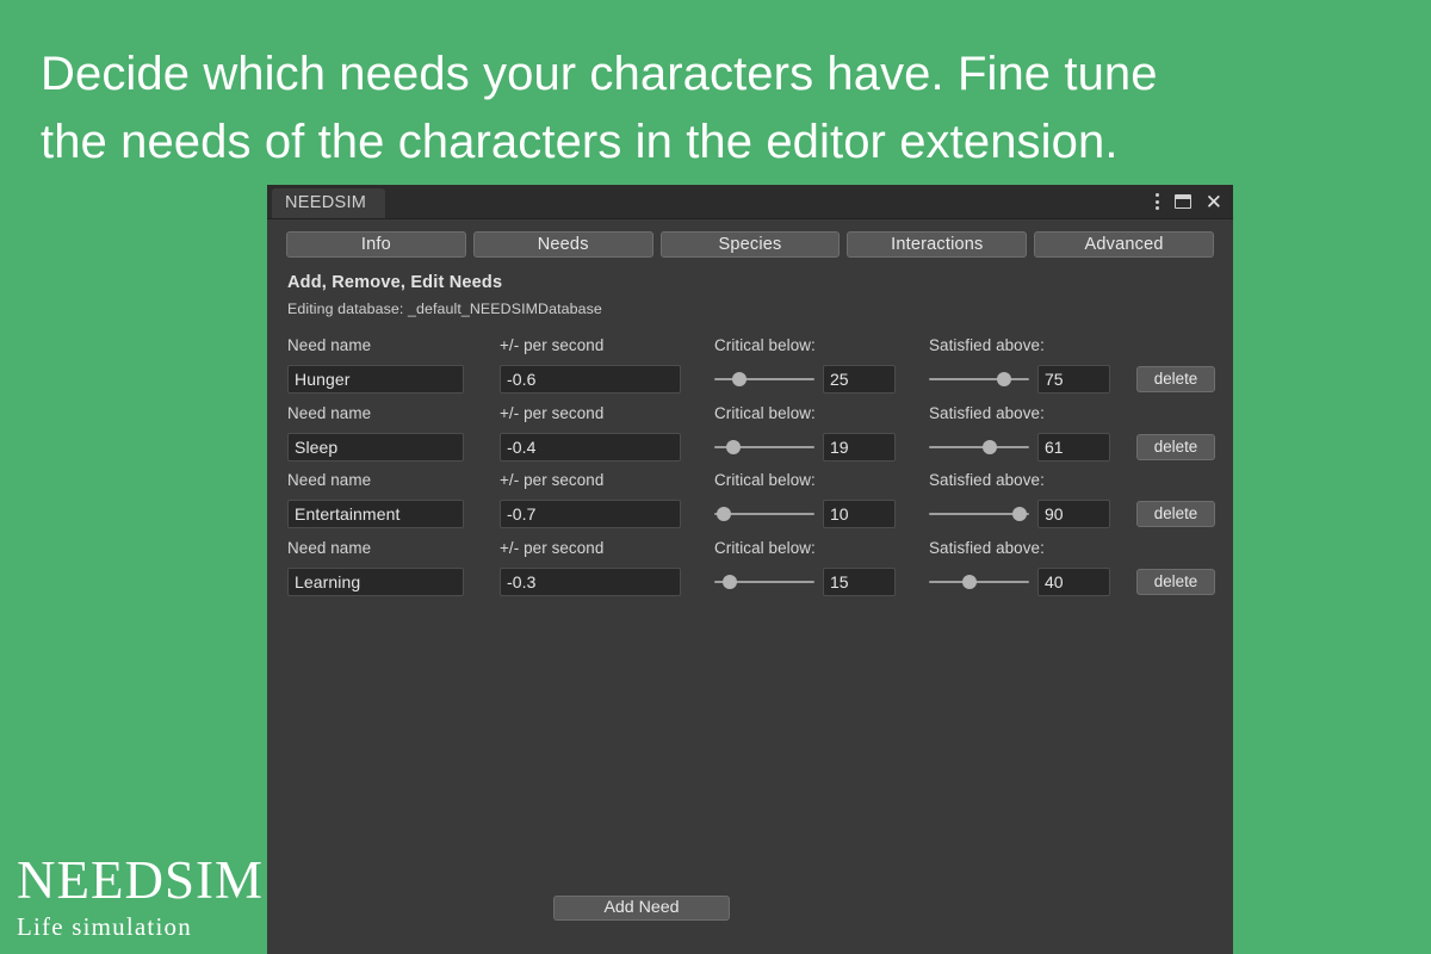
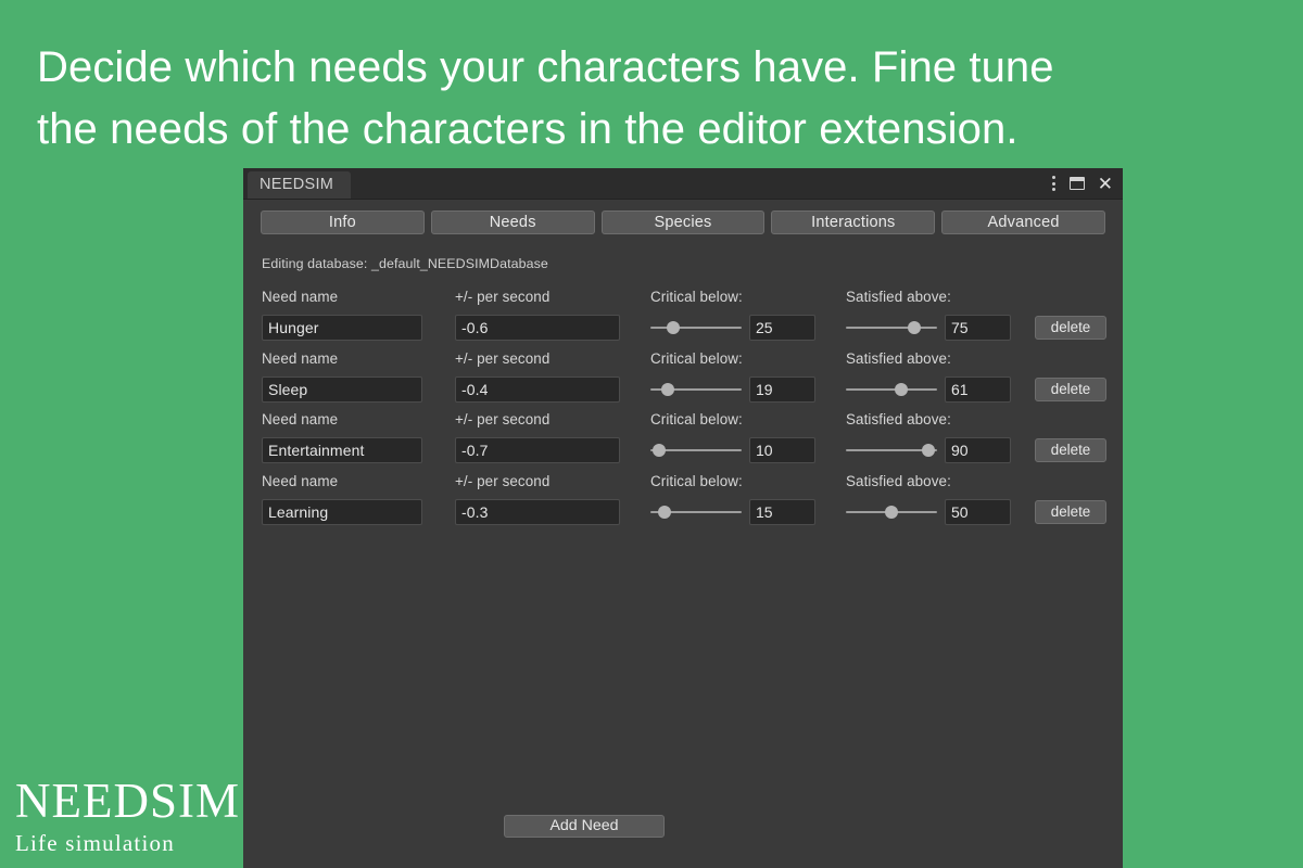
  Decide which needs your characters have. Fine tune
  the needs of the characters in the editor extension.
  NEEDSIM
  Life simulation
  NEEDSIM
  ✕
  Info
  Needs
  Species
  Interactions
  Advanced
- Add, Remove, Edit Needs
  Editing database: _default_NEEDSIMDatabase
  Need name
  Hunger
  +/- per second
  -0.6
  Critical below:
  25
  Satisfied above:
  75
  delete
  Need name
  Sleep
  +/- per second
  -0.4
  Critical below:
  19
  Satisfied above:
  61
  delete
  Need name
  Entertainment
  +/- per second
  -0.7
  Critical below:
  10
  Satisfied above:
  90
  delete
  Need name
  Learning
  +/- per second
  -0.3
  Critical below:
  15
  Satisfied above:
- 40
+ 50
  delete
  Add Need
